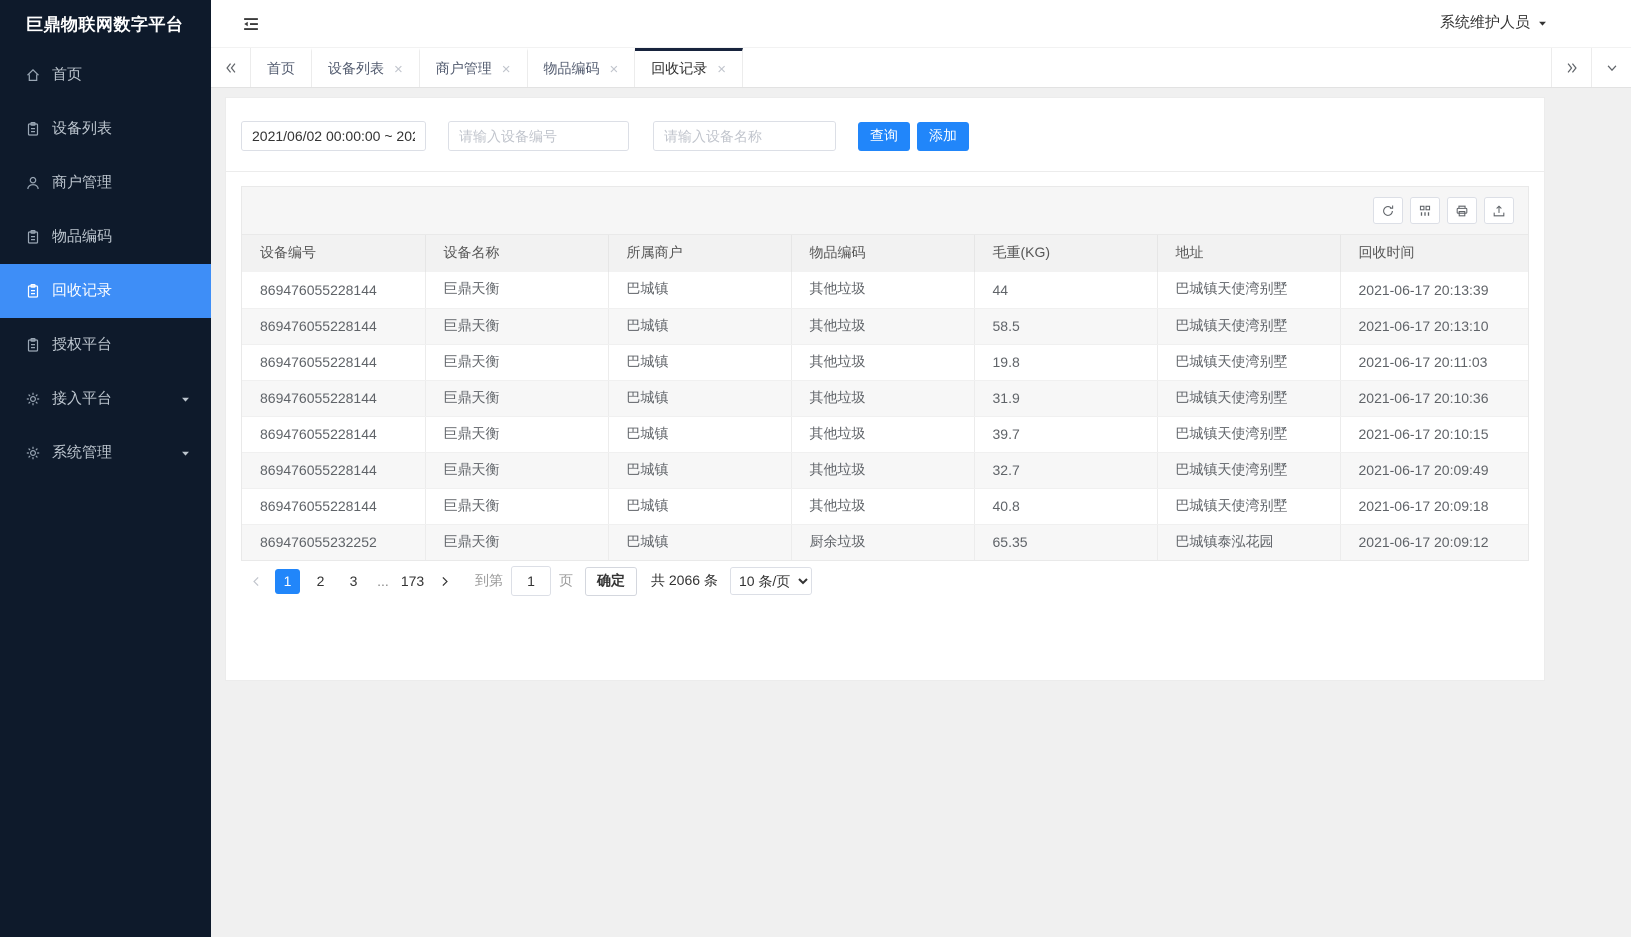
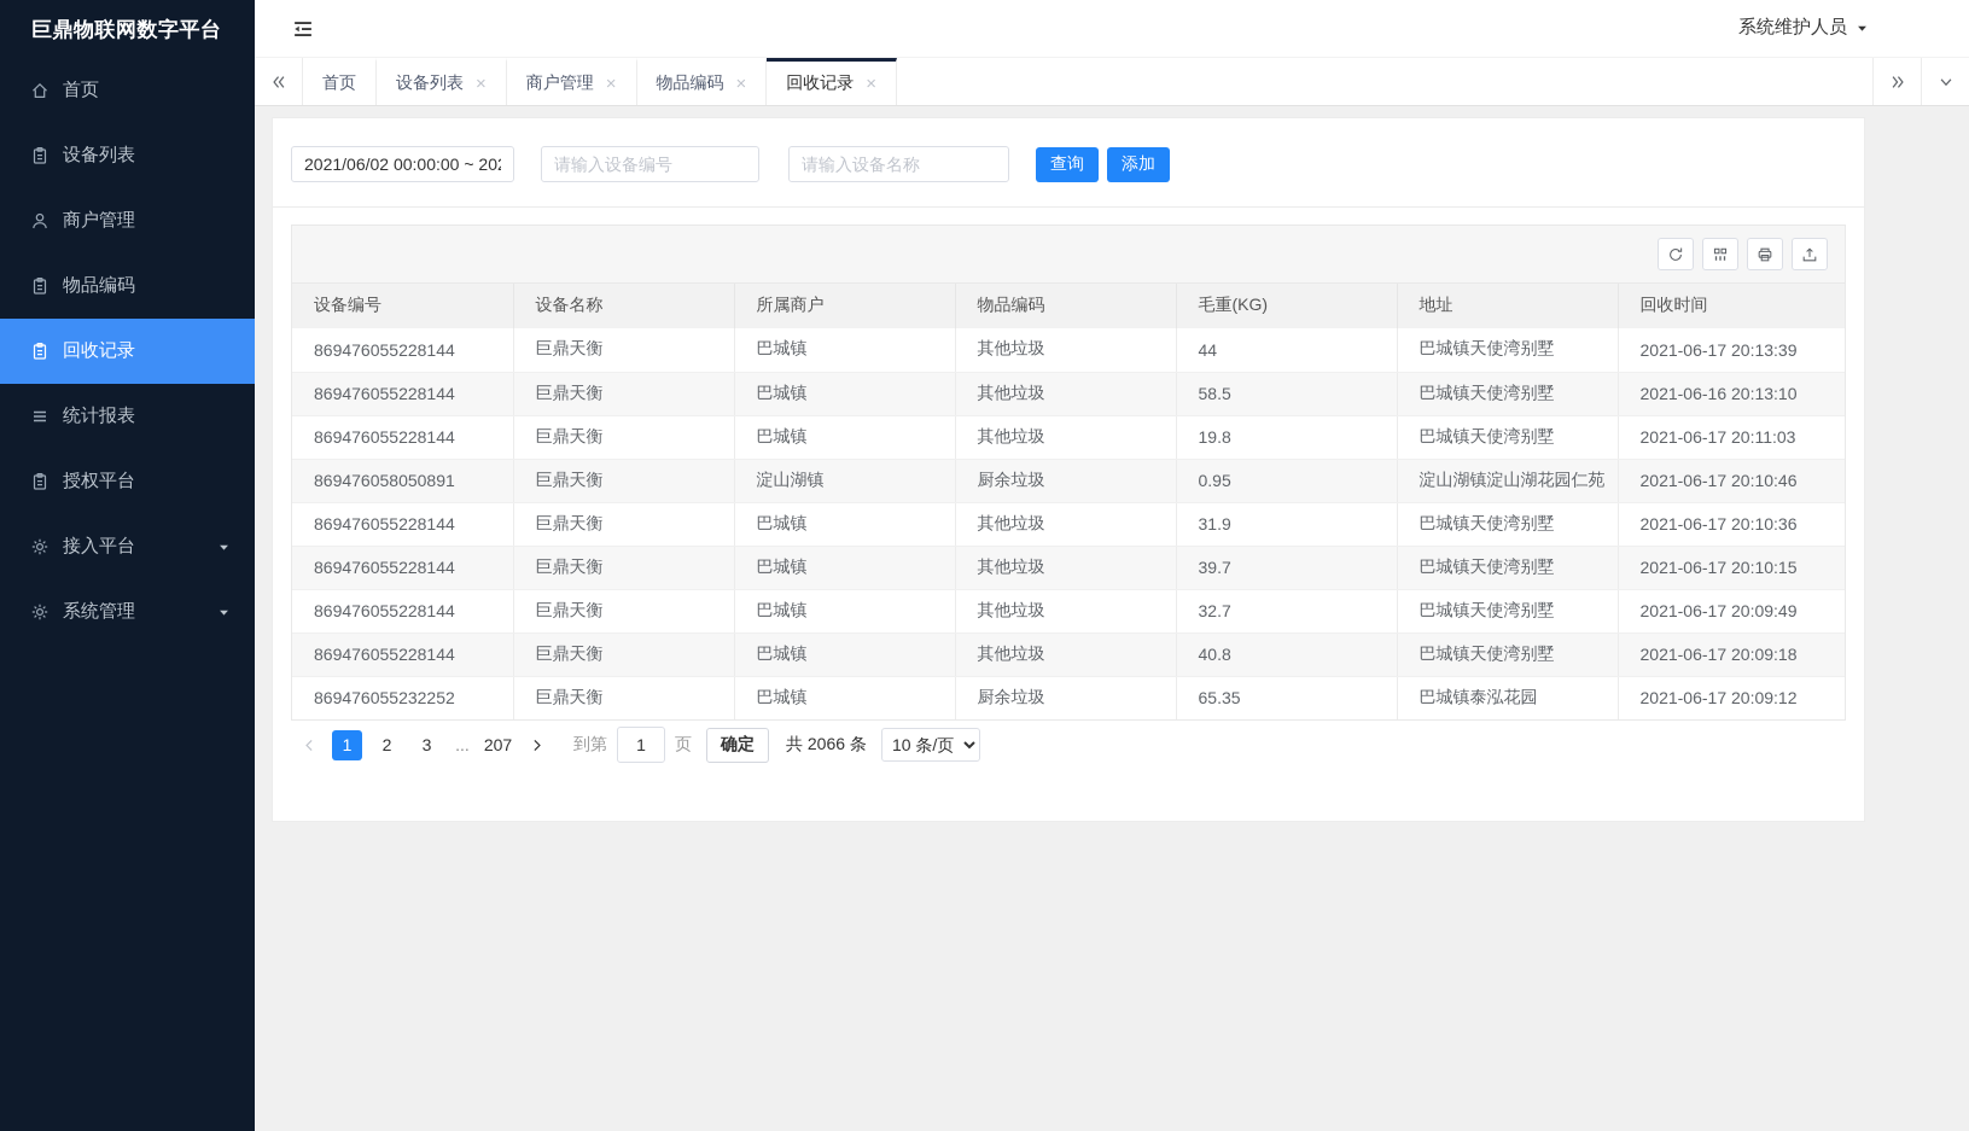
  巨鼎物联网数字平台
  首页
  设备列表
  商户管理
  物品编码
  回收记录
+ 统计报表
  授权平台
  接入平台
  系统管理
  系统维护人员
  首页
  设备列表
  ×
  商户管理
  ×
  物品编码
  ×
  回收记录
  ×
  2021/06/02 00:00:00 ~ 20
  请输入设备编号
  请输入设备名称
  查询
  添加
  设备编号	设备名称	所属商户	物品编码	毛重(KG)	地址	回收时间
  869476055228144	巨鼎天衡	巴城镇	其他垃圾	44	巴城镇天使湾别墅	2021-06-17 20:13:39
- 869476055228144	巨鼎天衡	巴城镇	其他垃圾	58.5	巴城镇天使湾别墅	2021-06-17 20:13:10
+ 869476055228144	巨鼎天衡	巴城镇	其他垃圾	58.5	巴城镇天使湾别墅	2021-06-16 20:13:10
  869476055228144	巨鼎天衡	巴城镇	其他垃圾	19.8	巴城镇天使湾别墅	2021-06-17 20:11:03
+ 869476058050891	巨鼎天衡	淀山湖镇	厨余垃圾	0.95	淀山湖镇淀山湖花园仁苑	2021-06-17 20:10:46
  869476055228144	巨鼎天衡	巴城镇	其他垃圾	31.9	巴城镇天使湾别墅	2021-06-17 20:10:36
  869476055228144	巨鼎天衡	巴城镇	其他垃圾	39.7	巴城镇天使湾别墅	2021-06-17 20:10:15
  869476055228144	巨鼎天衡	巴城镇	其他垃圾	32.7	巴城镇天使湾别墅	2021-06-17 20:09:49
  869476055228144	巨鼎天衡	巴城镇	其他垃圾	40.8	巴城镇天使湾别墅	2021-06-17 20:09:18
  869476055232252	巨鼎天衡	巴城镇	厨余垃圾	65.35	巴城镇泰泓花园	2021-06-17 20:09:12
  1
  2
  3
  ...
- 173
+ 207
  到第
  1
  页
  确定
  共 2066 条
  10 条/页
